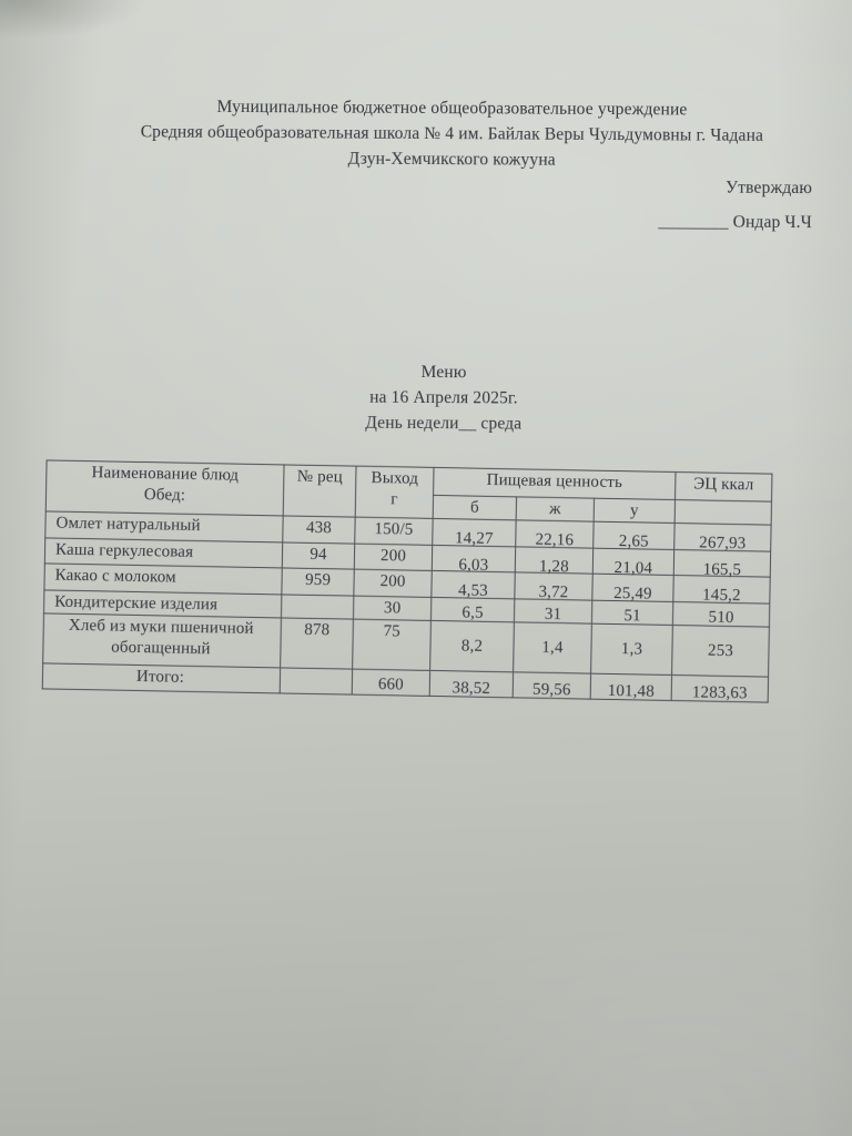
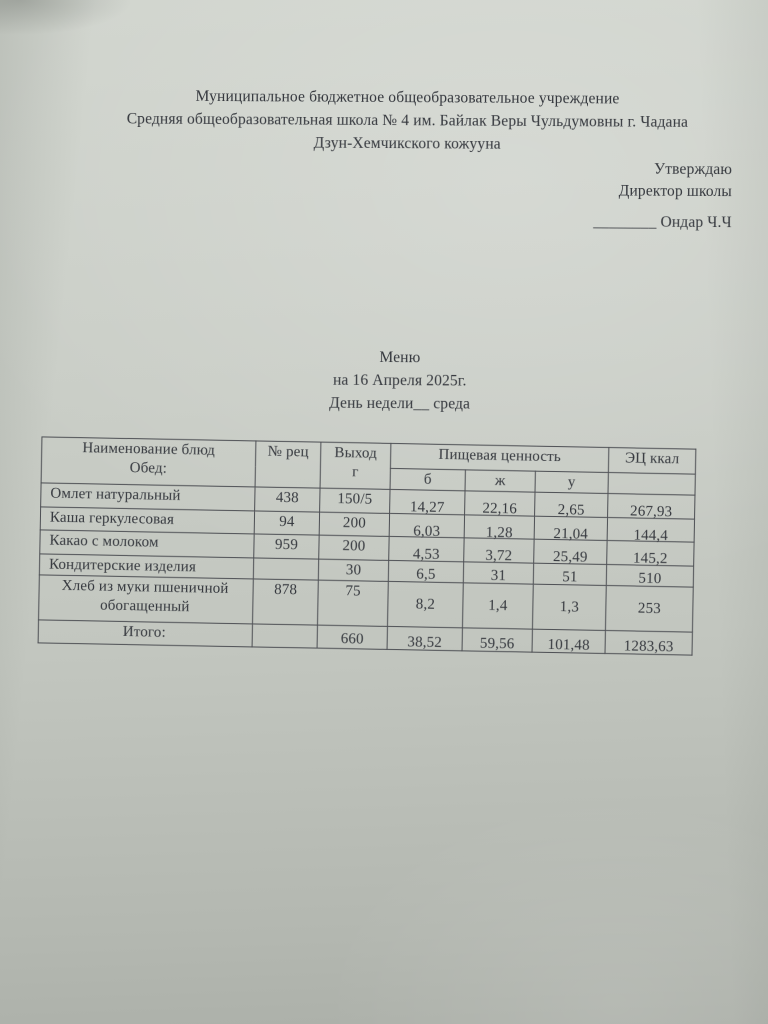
  Муниципальное бюджетное общеобразовательное учреждение
  Средняя общеобразовательная школа № 4 им. Байлак Веры Чульдумовны г. Чадана
  Дзун-Хемчикского кожууна
  Утверждаю
+ Директор школы
  ________ Ондар Ч.Ч
  Меню
  на 16 Апреля 2025г.
  День недели__ среда
  Наименование блюд Обед:	№ рец	Выход г	Пищевая ценность	ЭЦ ккал
  б	ж	у
  Омлет натуральный	438	150/5	14,27	22,16	2,65	267,93
- Каша геркулесовая	94	200	6,03	1,28	21,04	165,5
+ Каша геркулесовая	94	200	6,03	1,28	21,04	144,4
  Какао с молоком	959	200	4,53	3,72	25,49	145,2
  Кондитерские изделия		30	6,5	31	51	510
  Хлеб из муки пшеничной обогащенный	878	75	8,2	1,4	1,3	253
  Итого:		660	38,52	59,56	101,48	1283,63
